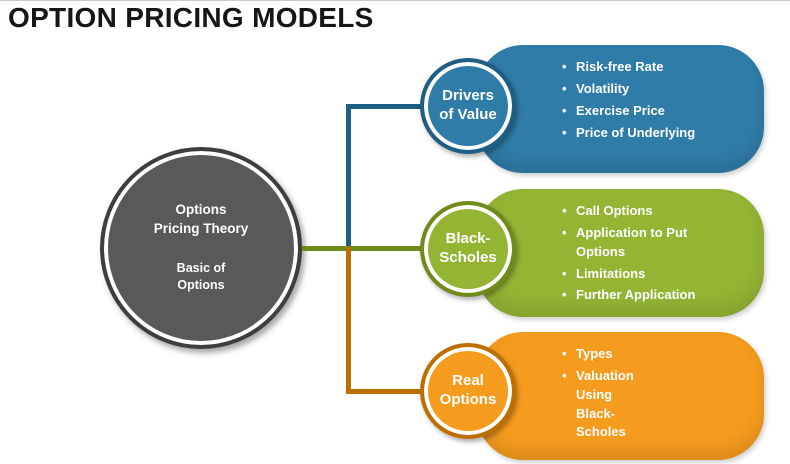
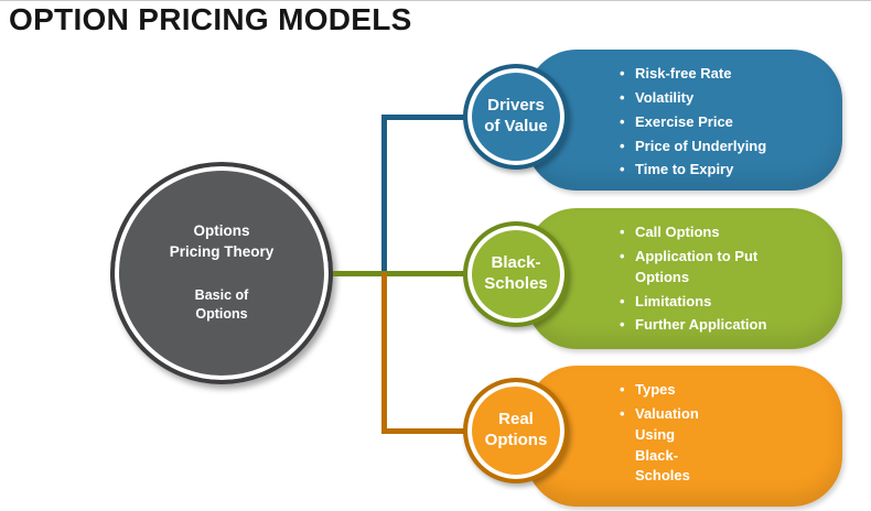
  OPTION PRICING MODELS
  Options
  Pricing Theory
  Basic of
  Options
  Risk-free Rate
  Volatility
  Exercise Price
  Price of Underlying
+ Time to Expiry
  Drivers
  of Value
  Call Options
  Application to Put
  Options
  Limitations
  Further Application
  Black-
  Scholes
  Types
  Valuation
  Using
  Black-
  Scholes
  Real
  Options
